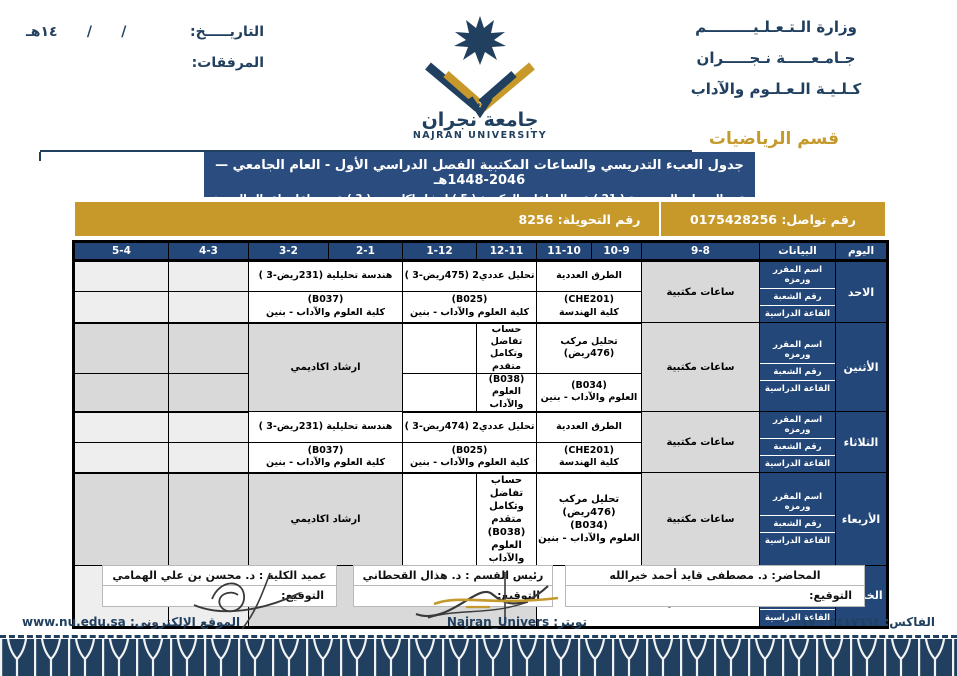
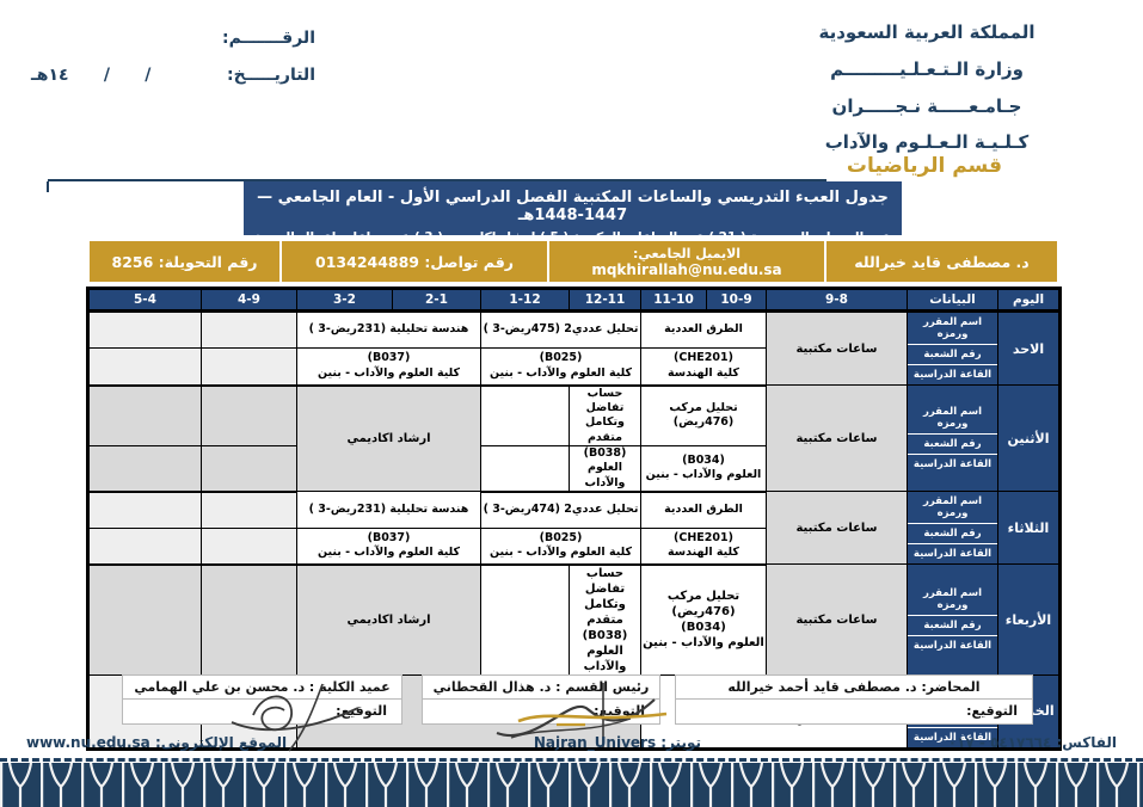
+ المملكة العربية السعودية
  وزارة الـتـعـلـيـــــــــم
  جـامـعـــــة نـجـــــران
  كـلـيـة الـعـلـوم والآداب
  قسم الرياضيات
+ الرقـــــــم:
  التاريـــــخ:
  / / ١٤هـ
- المرفقات:
- جامعة نجران
- NAJRAN UNIVERSITY
- جدول العبء التدريسي والساعات المكتبية الفصل الدراسي الأول - العام الجامعي — 2046-1448هـ
+ جدول العبء التدريسي والساعات المكتبية الفصل الدراسي الأول - العام الجامعي — 1447-1448هـ
  عدد الوحدات التدريسية ( 21 ) عدد الساعات المكتبية ( 5 ) ارشاد اكاديمي ( 3 ) عدد ساعات اعمال الجودة
+ د. مصطفى قايد خيرالله
+ الايميل الجامعي:
+ mqkhirallah@nu.edu.sa
- رقم تواصل: 0175428256
+ رقم تواصل: 0134244889
  رقم التحويلة: 8256
- اليوم	البيانات	9-8	10-9	11-10	12-11	1-12	2-1	3-2	4-3	5-4
+ اليوم	البيانات	9-8	10-9	11-10	12-11	1-12	2-1	3-2	4-9	5-4
  الاحد	اسم المقرر ورمزهرقم الشعبةالقاعة الدراسية	ساعات مكتبية	الطرق العددية	تحليل عددي2 (475ريض-3 )	هندسة تحليلية (231ريض-3 )
  (CHE201)كلية الهندسة	(B025)كلية العلوم والآداب - بنين	(B037)كلية العلوم والآداب - بنين
  الأثنين	اسم المقرر ورمزهرقم الشعبةالقاعة الدراسية	ساعات مكتبية	تحليل مركب(476ريض)	حساب تفاضلوتكامل متقدم		ارشاد اكاديمي
  (B034)العلوم والآداب - بنين	(B038)العلوم والآداب
  الثلاثاء	اسم المقرر ورمزهرقم الشعبةالقاعة الدراسية	ساعات مكتبية	الطرق العددية	تحليل عددي2 (474ريض-3 )	هندسة تحليلية (231ريض-3 )
  (CHE201)كلية الهندسة	(B025)كلية العلوم والآداب - بنين	(B037)كلية العلوم والآداب - بنين
  الأربعاء	اسم المقرر ورمزهرقم الشعبةالقاعة الدراسية	ساعات مكتبية	تحليل مركب(476ريض)(B034)العلوم والآداب - بنين	حساب تفاضلوتكامل متقدم(B038)العلوم والآداب		ارشاد اكاديمي
  المحاضر: د. مصطفى قايد أحمد خيرالله
  التوقيع:
  رئيس القسم : د. هذال القحطاني
  لتوقي:
  عميد الكلية : د. محسن بن علي الهمامي
  التوقع:
  الفاكس: ٥٤١٧٦٦٤ - ٠١٧
  تويتر: Najran_Univers
  الموقع الإلكترونى: www.nu.edu.sa
